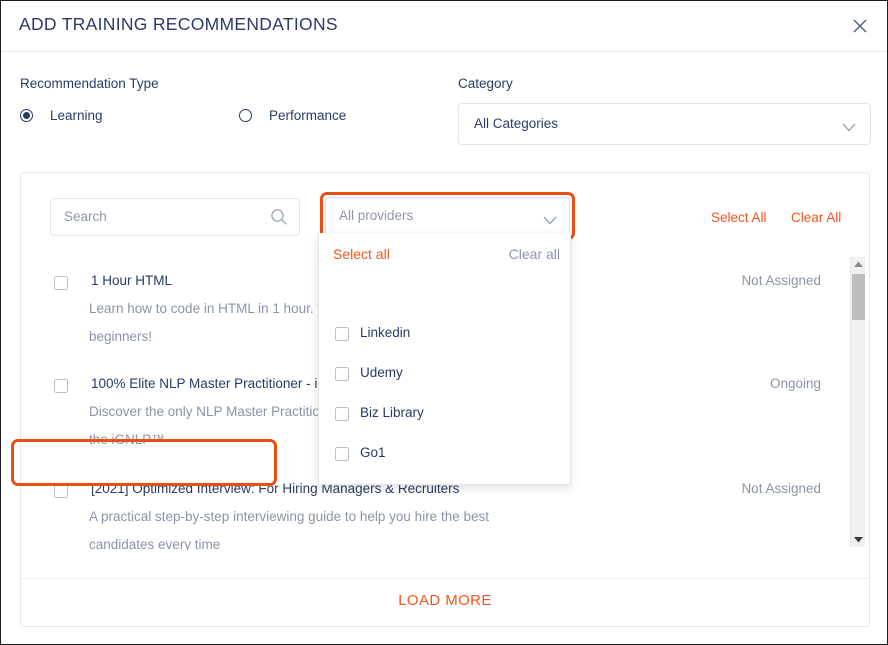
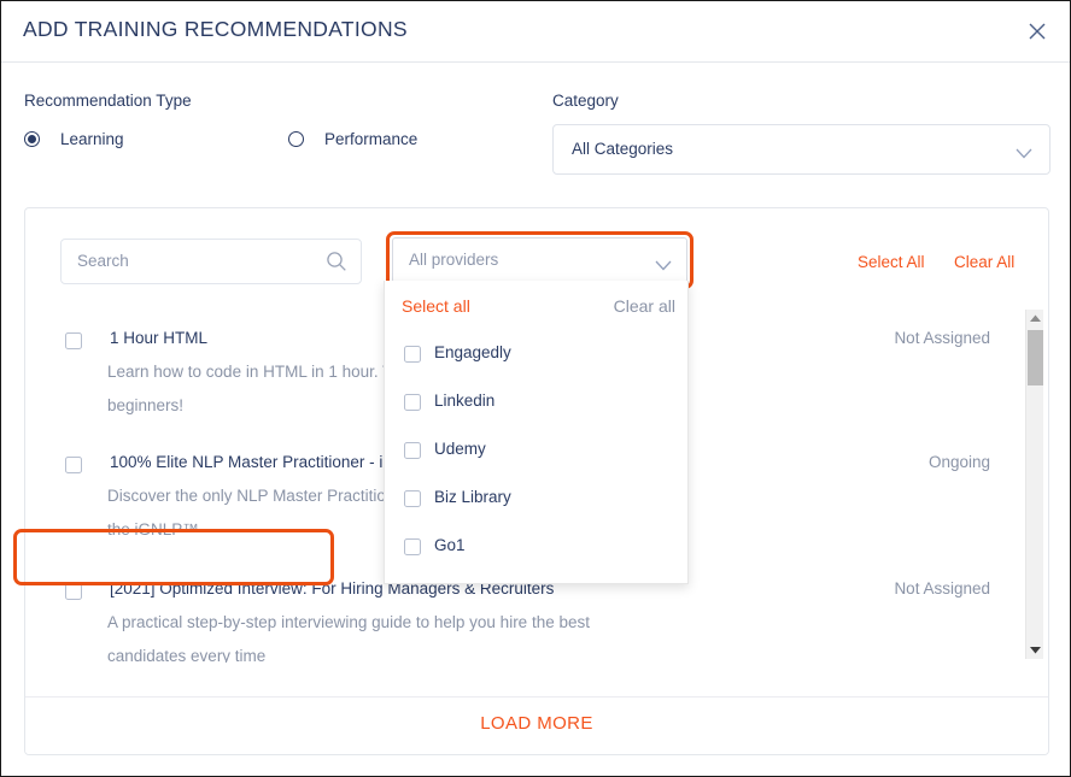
  ADD TRAINING RECOMMENDATIONS
  Recommendation Type
  Category
  Learning
  Performance
  All Categories
  Search
  All providers
  Select All
  Clear All
  1 Hour HTML
  Not Assigned
  Learn how to code in HTML in 1 hour.
  beginners!
  100% Elite NLP Master Practitioner - i
  Ongoing
  Discover the only NLP Master Practitio
  the iGNLP™
  [2021] Optimized Interview: For Hiring Managers & Recruiters
  Not Assigned
  A practical step-by-step interviewing guide to help you hire the best
  candidates every time
  LOAD MORE
  Select all
  Clear all
+ Engagedly
  Linkedin
  Udemy
  Biz Library
  Go1
